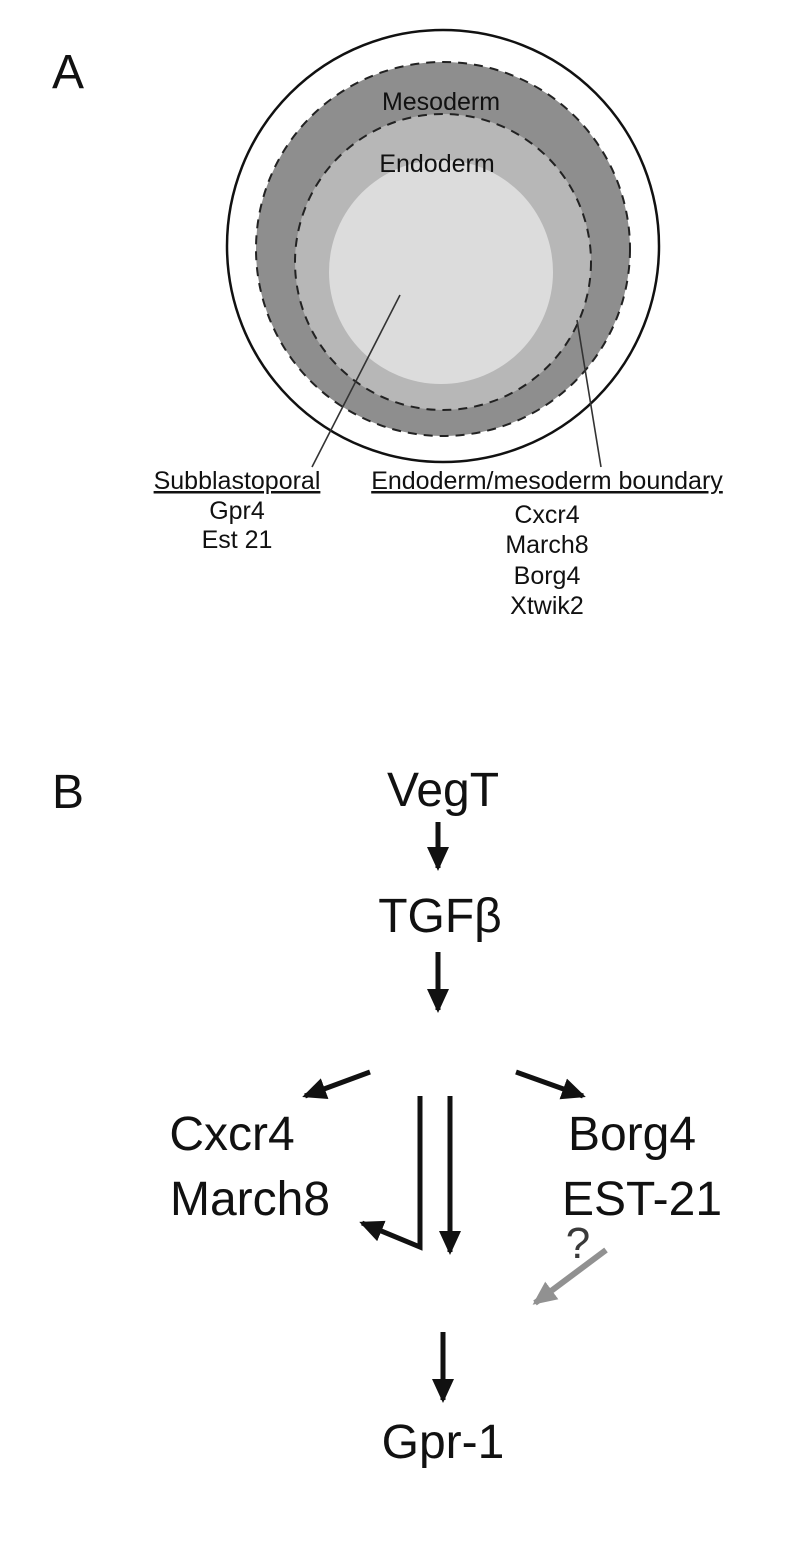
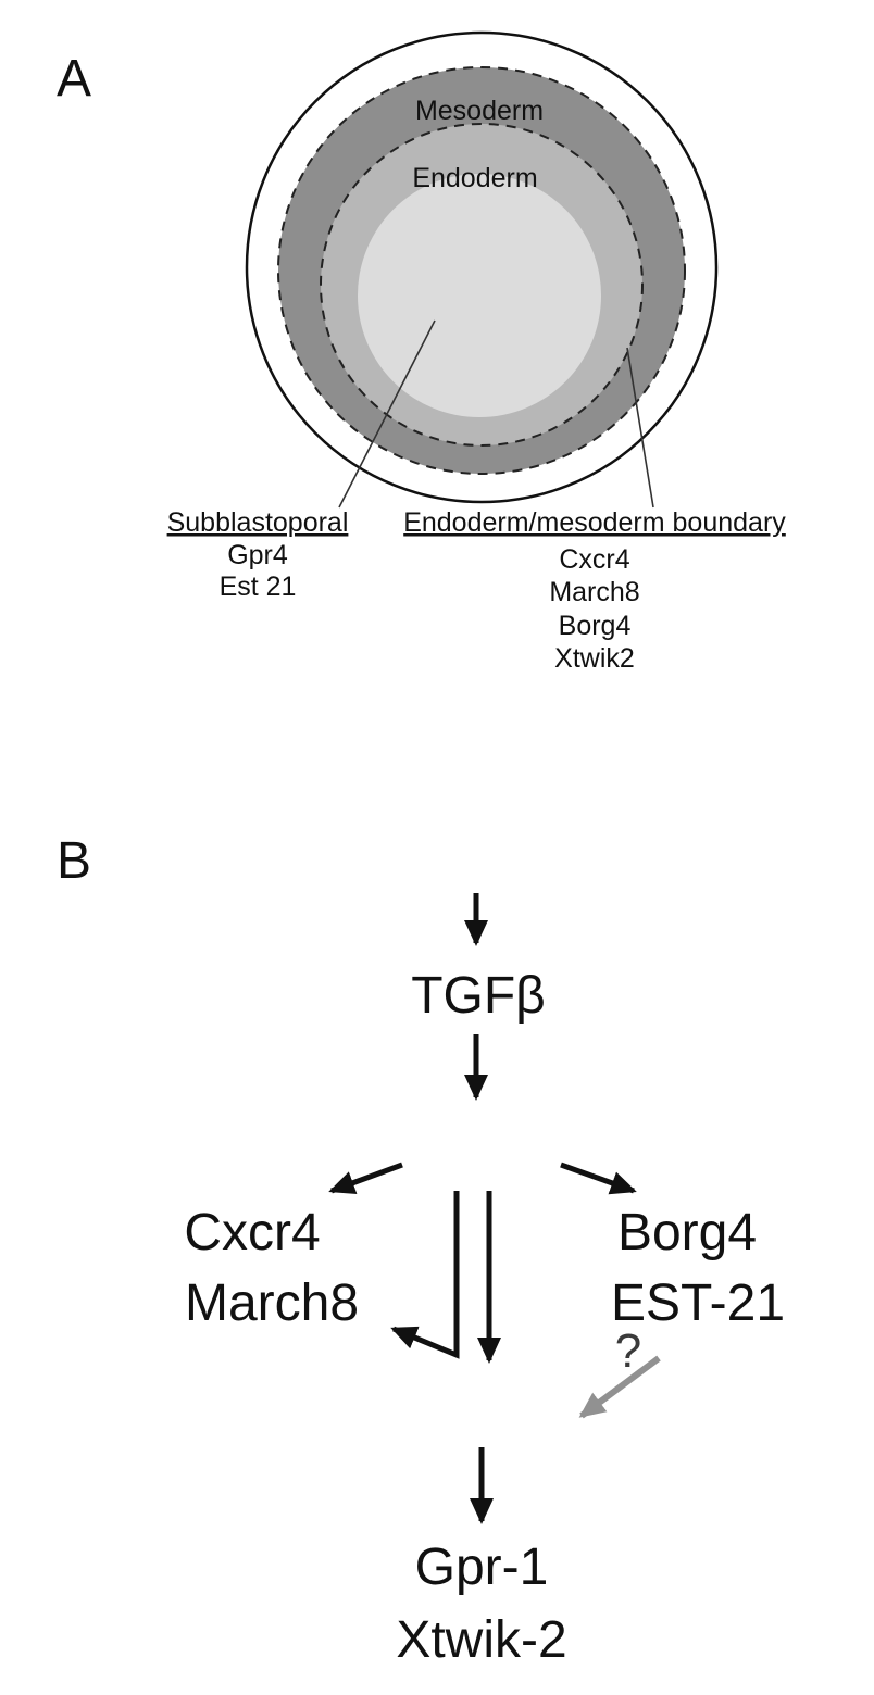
  A
  Mesoderm
  Endoderm
  Subblastoporal
  Gpr4
  Est 21
  Endoderm/mesoderm boundary
  Cxcr4
  March8
  Borg4
  Xtwik2
  B
- VegT
  TGFβ
  Cxcr4
  March8
  Borg4
  EST-21
  ?
  Gpr-1
+ Xtwik-2
